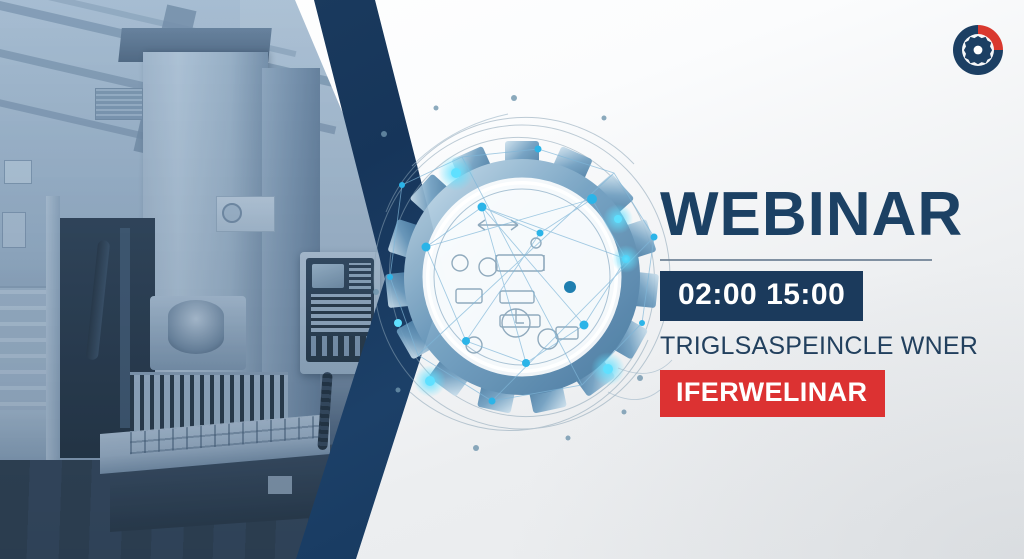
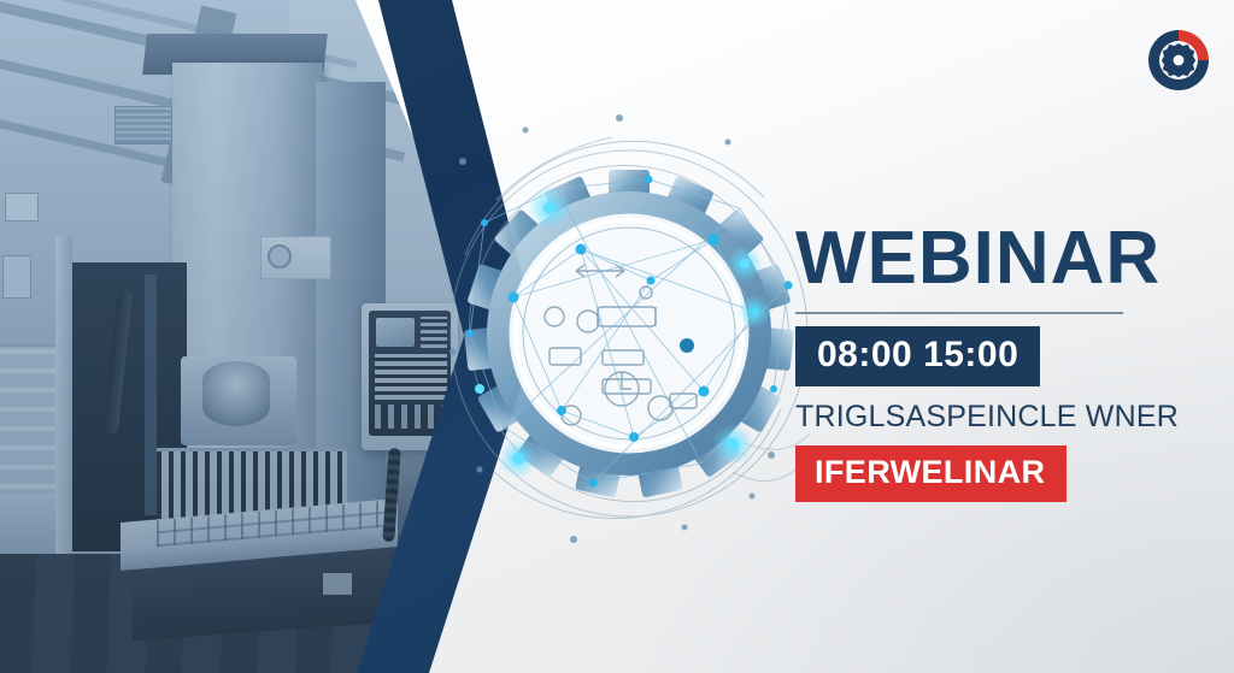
  WEBINAR
- 02:00 15:00
+ 08:00 15:00
  TRIGLSASPEINCLE WNER
  IFERWELINAR
